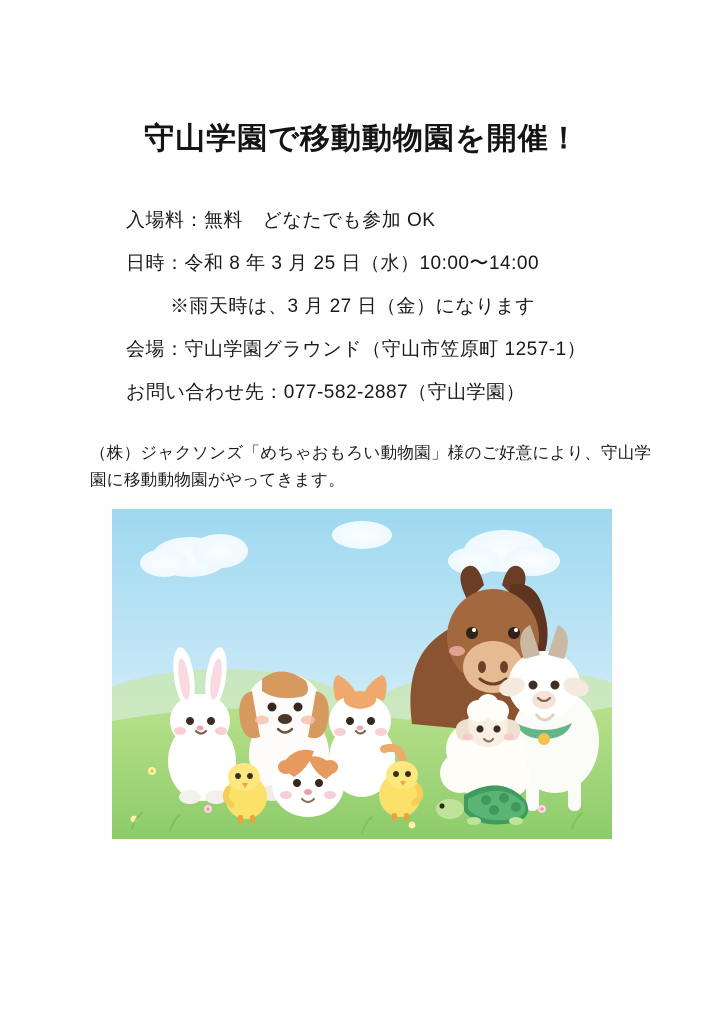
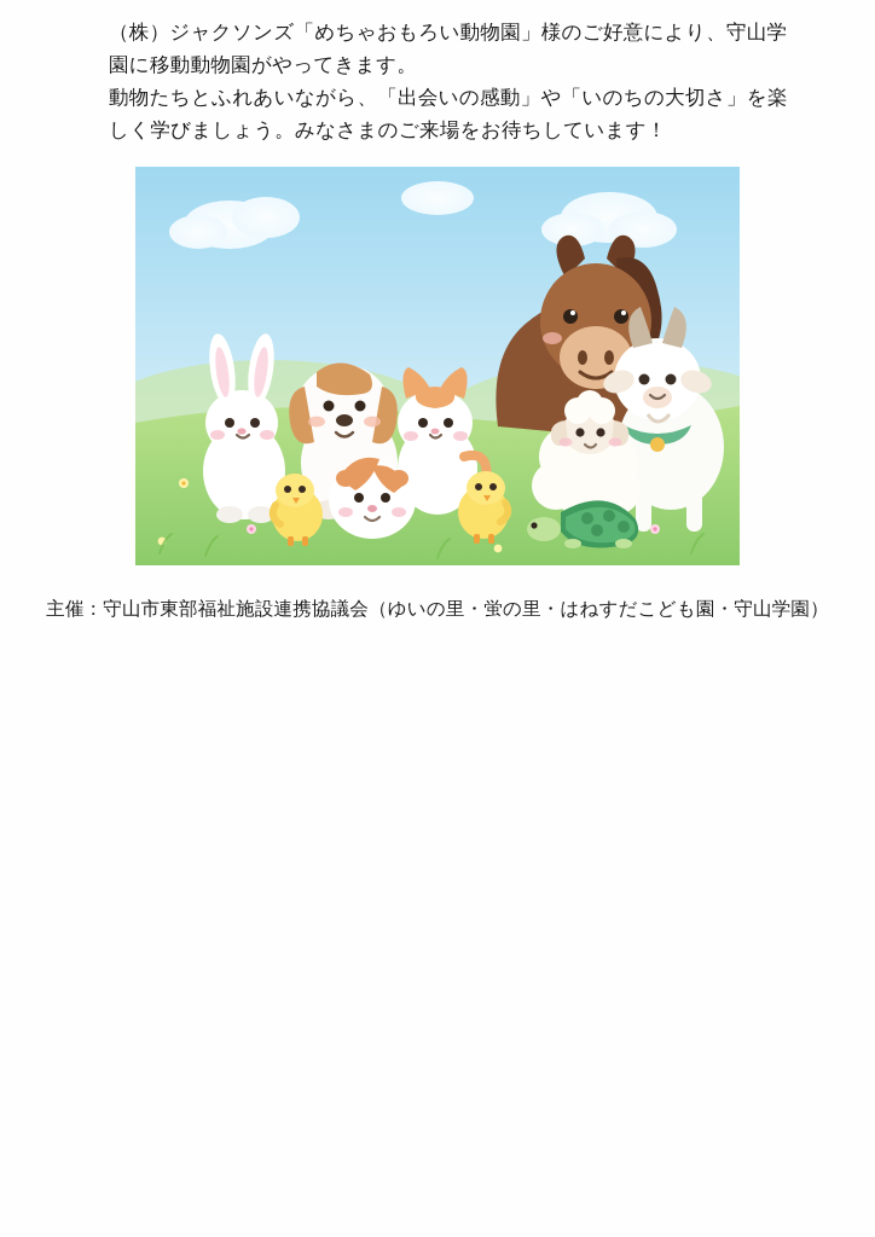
- 守山学園で移動動物園を開催！
- 入場料：無料 どなたでも参加 OK
- 日時：令和 8 年 3 月 25 日（水）10:00〜14:00
- ※雨天時は、3 月 27 日（金）になります
- 会場：守山学園グラウンド（守山市笠原町 1257-1）
- お問い合わせ先：077-582-2887（守山学園）
  （株）ジャクソンズ「めちゃおもろい動物園」様のご好意により、守山学園に移動動物園がやってきます。
+ 動物たちとふれあいながら、「出会いの感動」や「いのちの大切さ」を楽しく学びましょう。みなさまのご来場をお待ちしています！
+ 主催：守山市東部福祉施設連携協議会（ゆいの里・蛍の里・はねすだこども園・守山学園）
